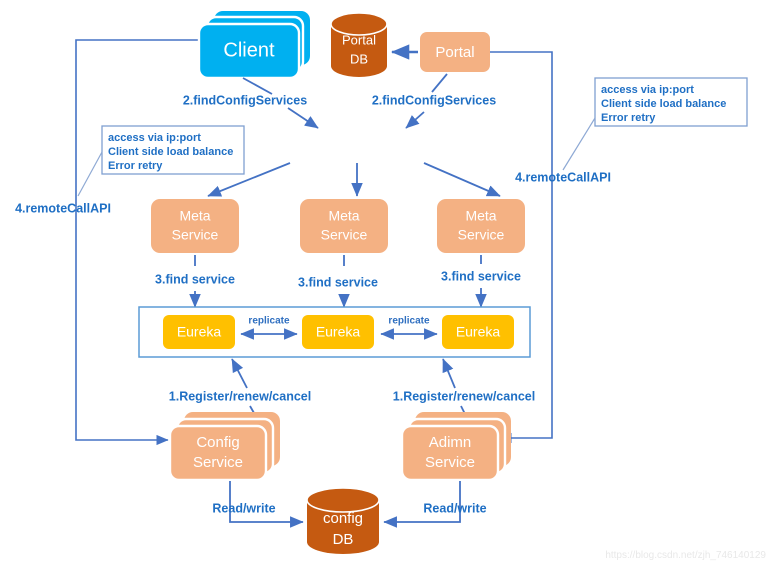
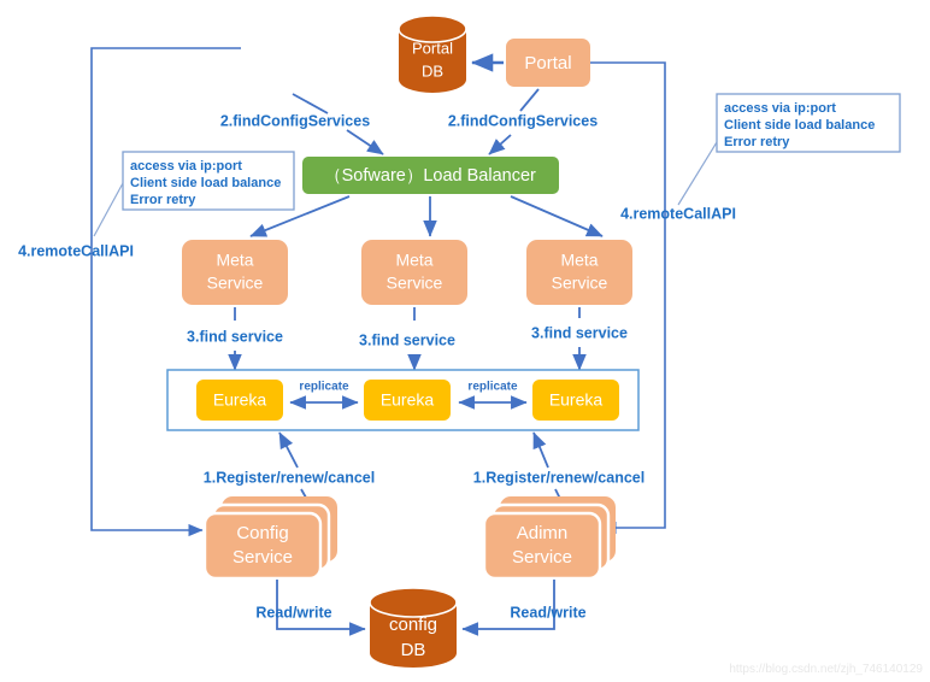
- Client
  Portal
  DB
  Portal
  2.findConfigServices
  2.findConfigServices
  access via ip:port
  Client side load balance
  Error retry
  access via ip:port
  Client side load balance
  Error retry
  4.remoteCallAPI
  4.remoteCallAPI
+ （Sofware）Load Balancer
  Meta
  Service
  Meta
  Service
  Meta
  Service
  3.find service
  3.find service
  3.find service
  Eureka
  Eureka
  Eureka
  replicate
  replicate
  1.Register/renew/cancel
  1.Register/renew/cancel
  Config
  Service
  Adimn
  Service
  config
  DB
  Read/write
  Read/write
